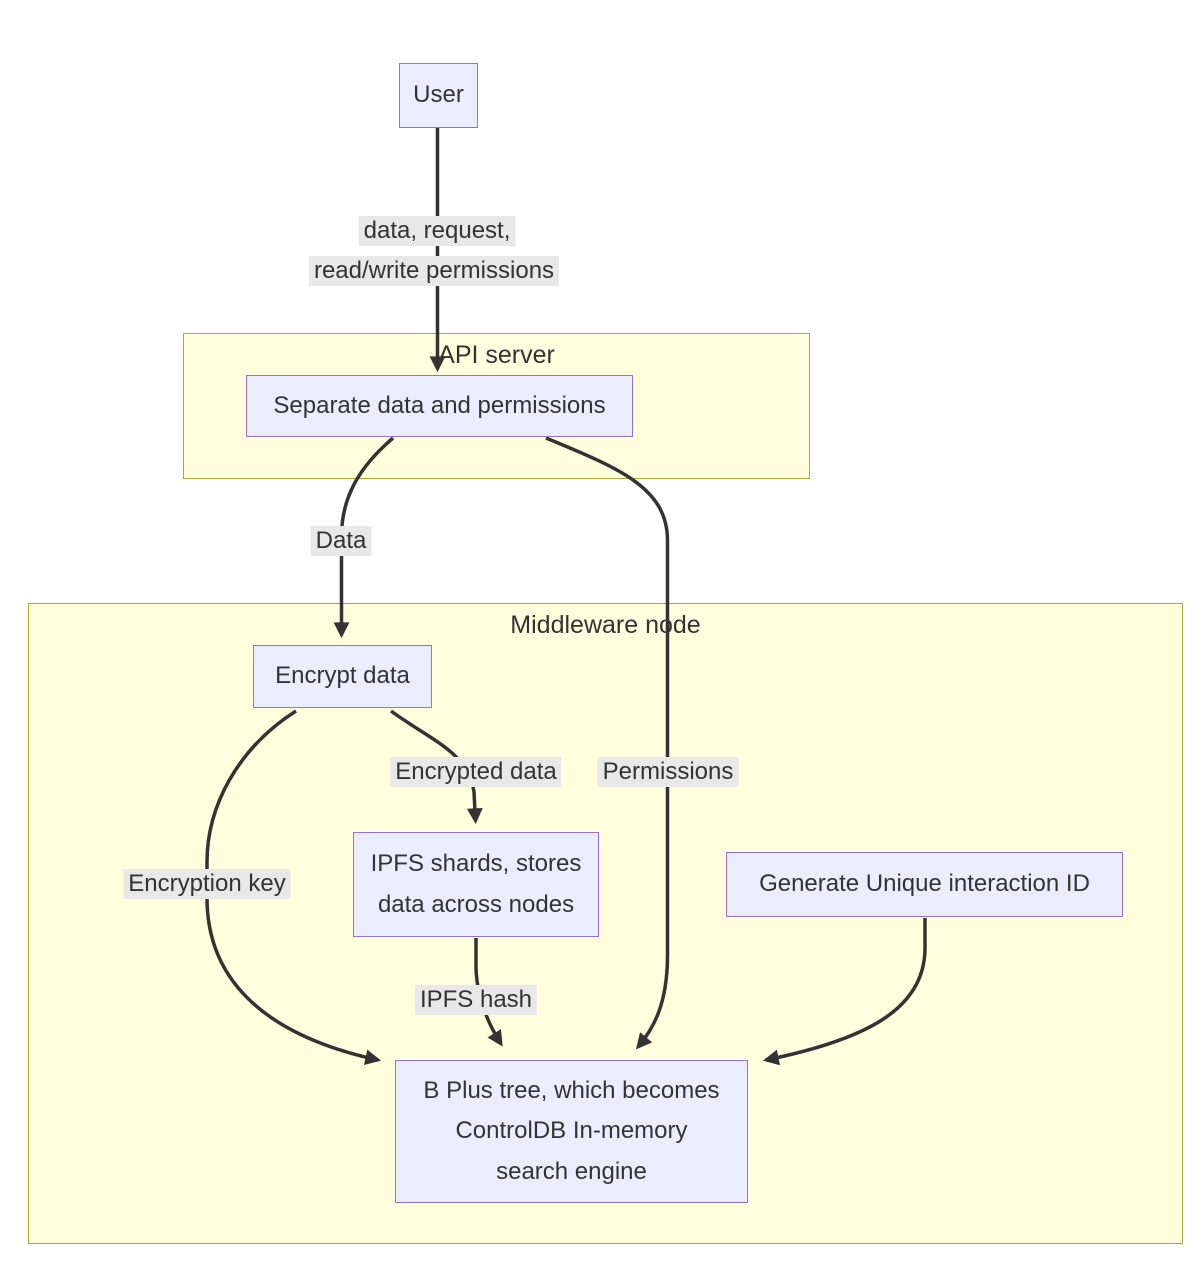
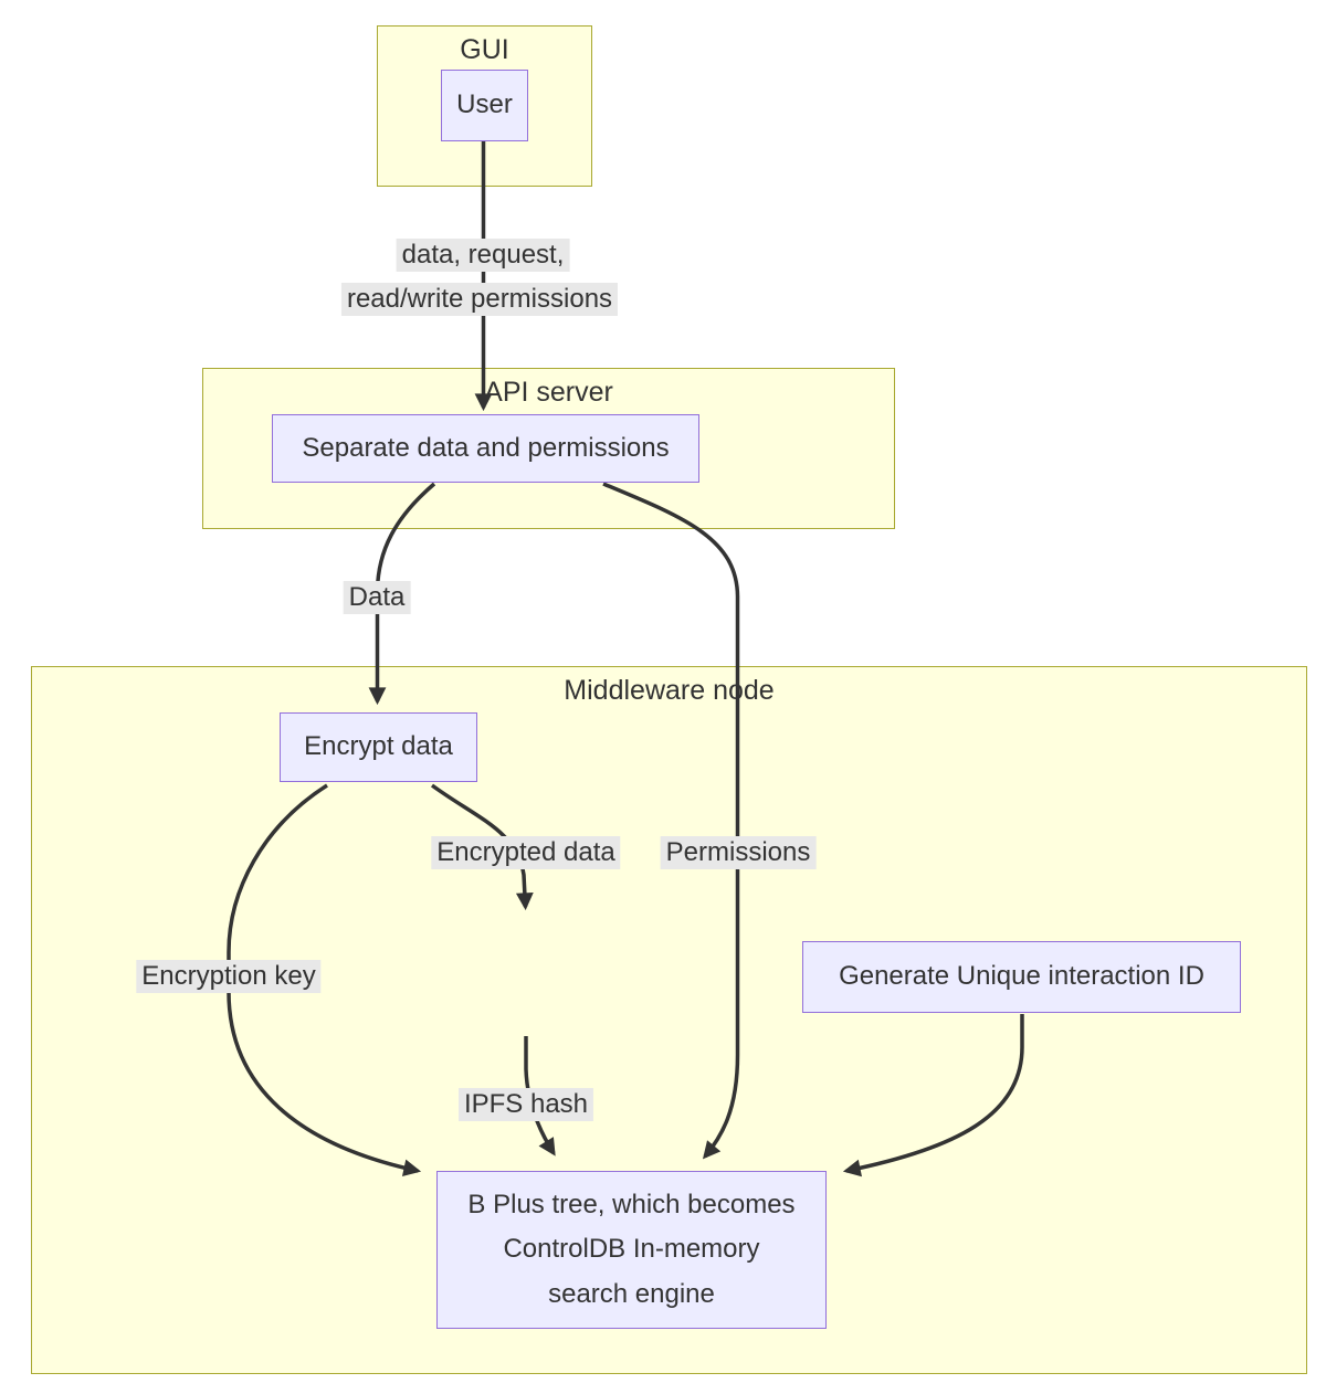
+ GUI
  API server
  Middleware nde
  User
  Separate data and permissions
  Encrypt data
- IPFS shards, stores
- data across nodes
  Generate Unique interaction ID
  B Plus tree, which becomes
  ControlDB In-memory
  search engine
  data, request,
  read/write permissions
  Data
  Encrypted data
  Permissions
  Encryption key
  IPFS hash
